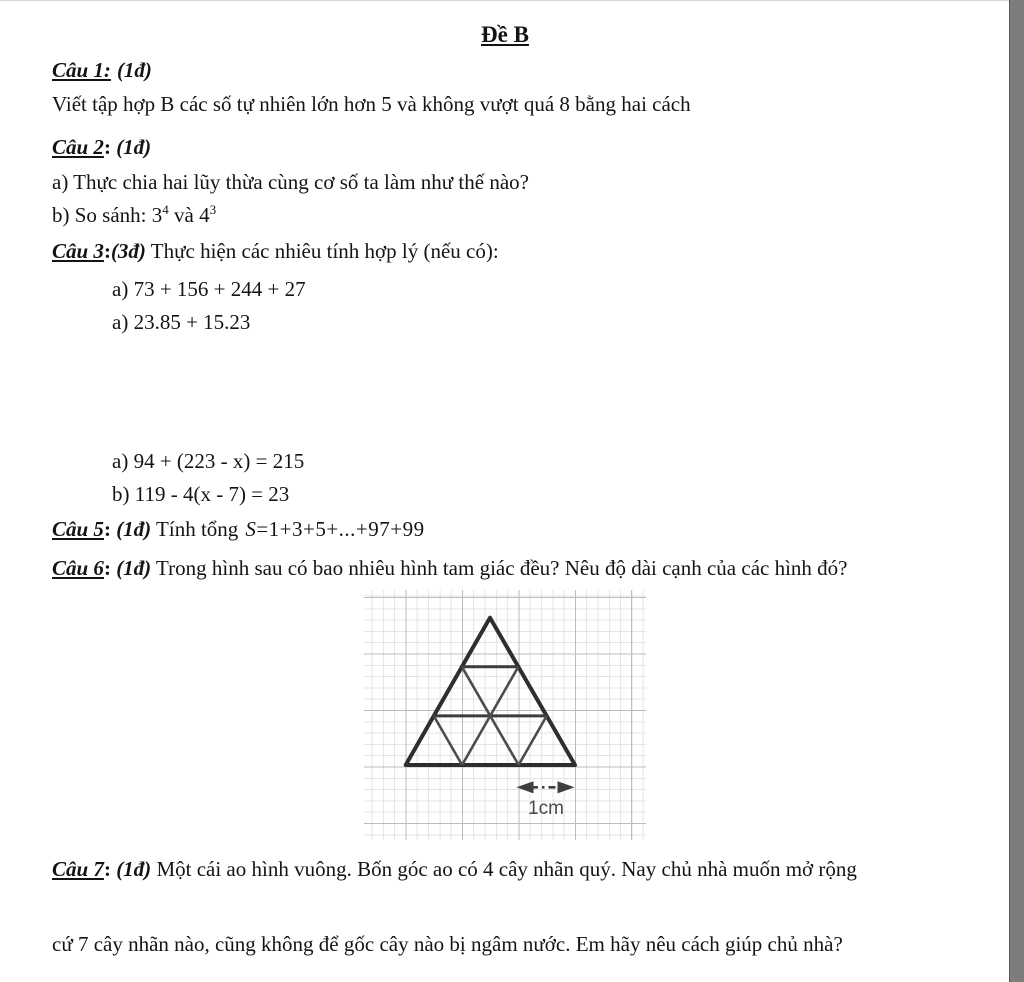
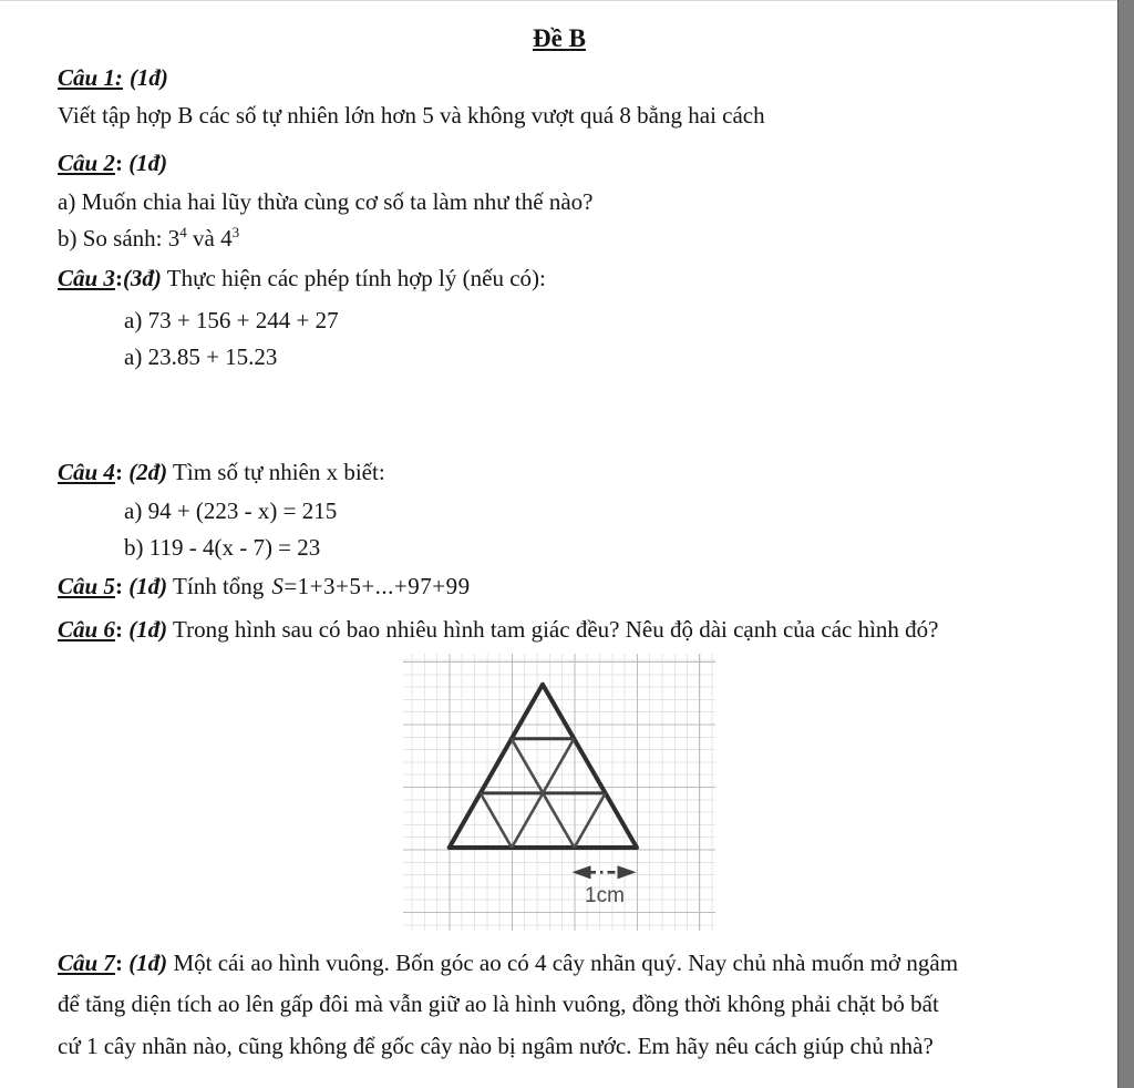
  Đề B
  Câu 1: (1đ)
  Viết tập hợp B các số tự nhiên lớn hơn 5 và không vượt quá 8 bằng hai cách
  Câu 2: (1đ)
- a) Thực chia hai lũy thừa cùng cơ số ta làm như thế nào?
+ a) Muốn chia hai lũy thừa cùng cơ số ta làm như thế nào?
  b) So sánh: 34 và 43
- Câu 3:(3đ) Thực hiện các nhiêu tính hợp lý (nếu có):
+ Câu 3:(3đ) Thực hiện các phép tính hợp lý (nếu có):
  a) 73 + 156 + 244 + 27
  a) 23.85 + 15.23
+ Câu 4: (2đ) Tìm số tự nhiên x biết:
  a) 94 + (223 - x) = 215
  b) 119 - 4(x - 7) = 23
  Câu 5: (1đ) Tính tổng S=1+3+5+...+97+99
  Câu 6: (1đ) Trong hình sau có bao nhiêu hình tam giác đều? Nêu độ dài cạnh của các hình đó?
  1cm
- Câu 7: (1đ) Một cái ao hình vuông. Bốn góc ao có 4 cây nhãn quý. Nay chủ nhà muốn mở rộng
+ Câu 7: (1đ) Một cái ao hình vuông. Bốn góc ao có 4 cây nhãn quý. Nay chủ nhà muốn mở ngâm
+ để tăng diện tích ao lên gấp đôi mà vẫn giữ ao là hình vuông, đồng thời không phải chặt bỏ bất
- cứ 7 cây nhãn nào, cũng không để gốc cây nào bị ngâm nước. Em hãy nêu cách giúp chủ nhà?
+ cứ 1 cây nhãn nào, cũng không để gốc cây nào bị ngâm nước. Em hãy nêu cách giúp chủ nhà?
